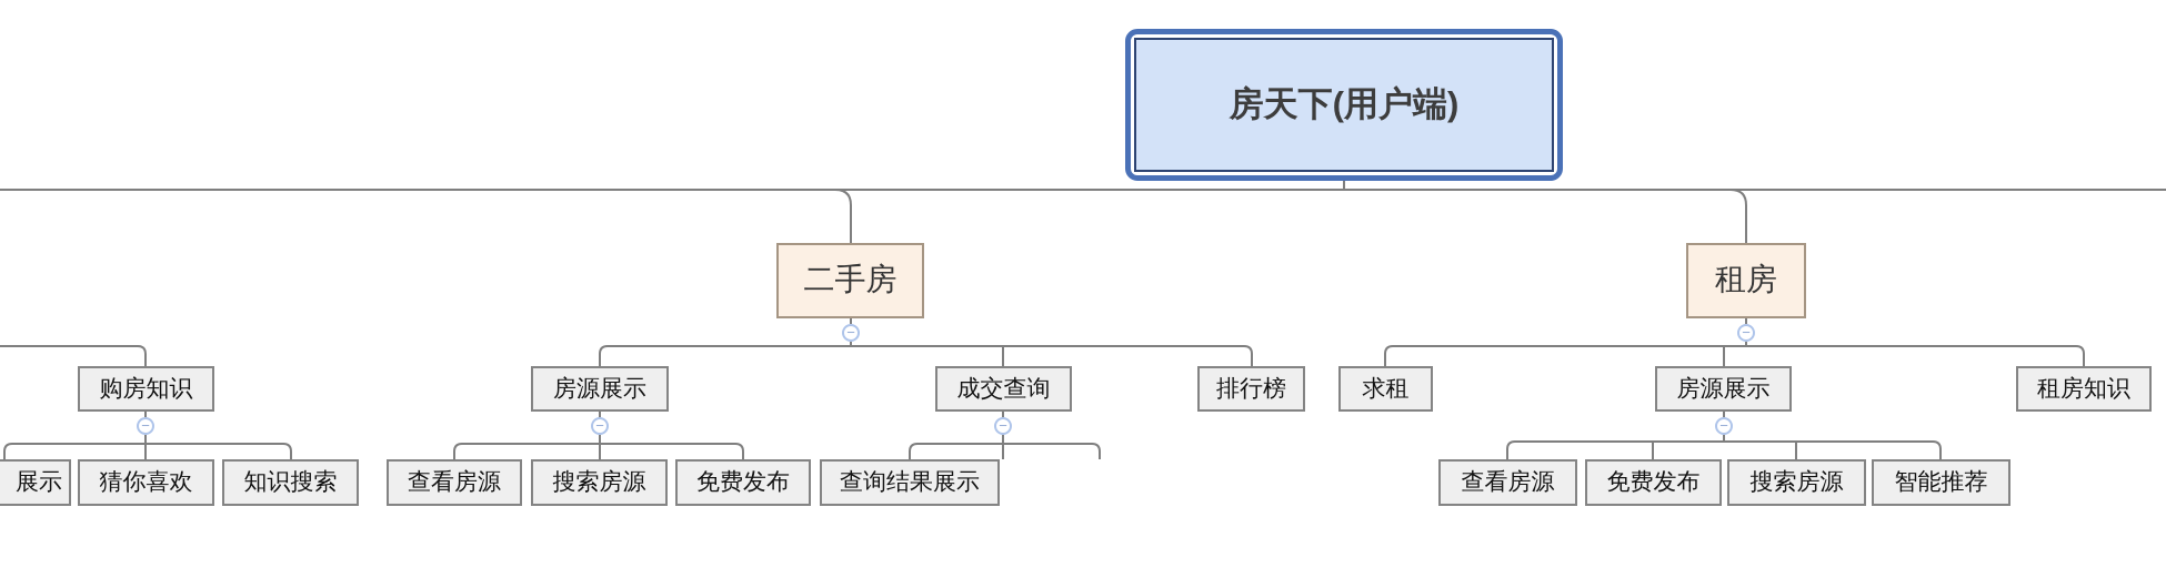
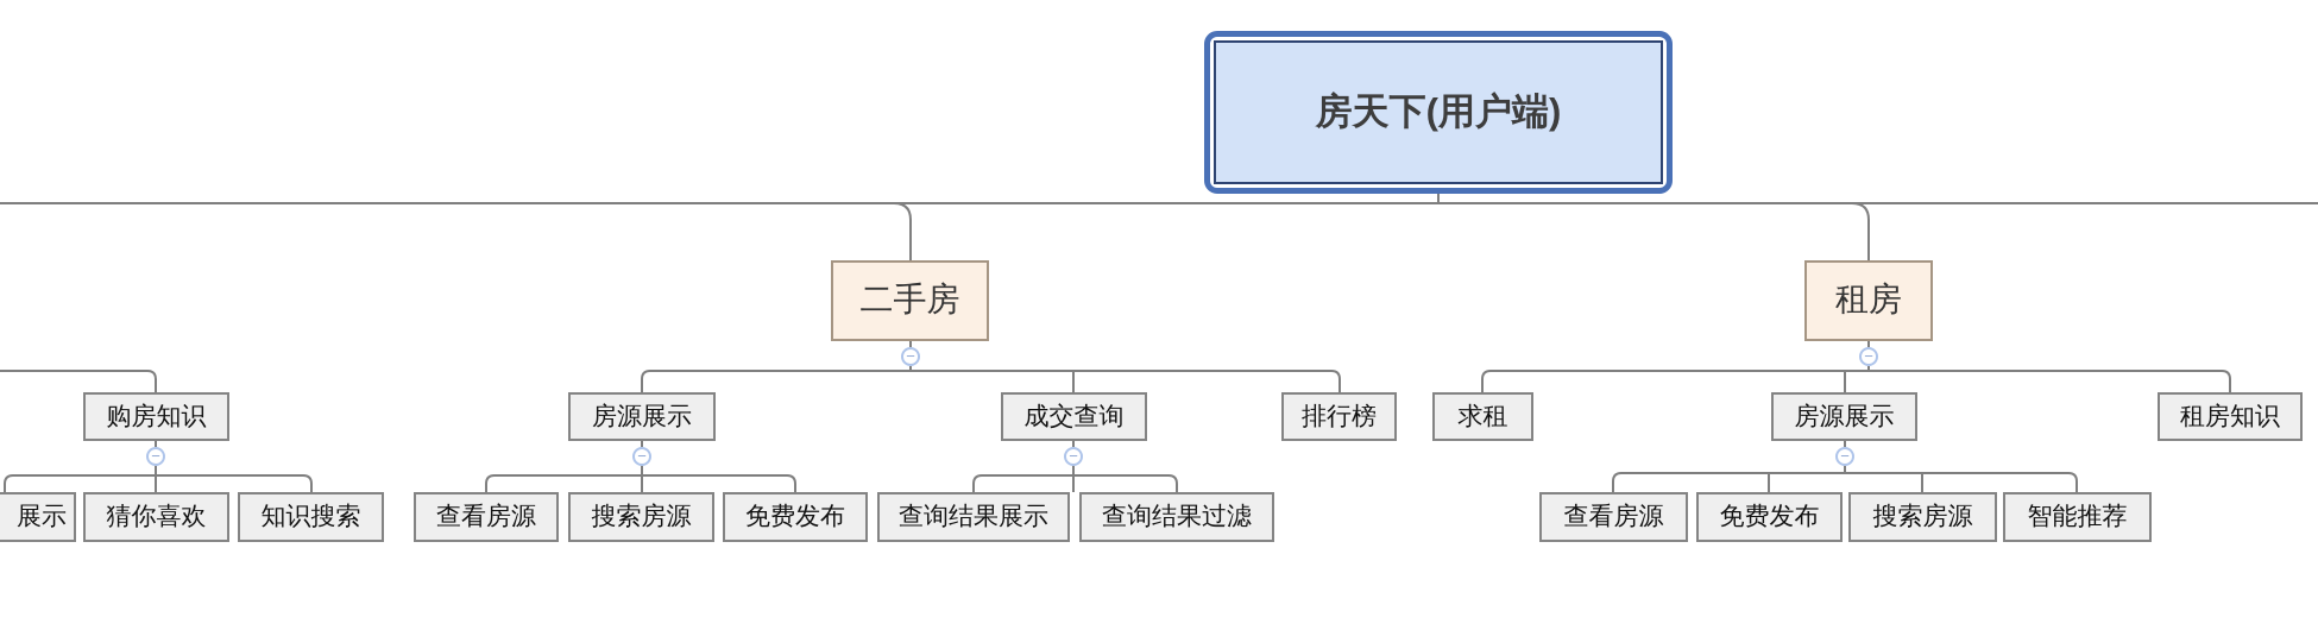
  房天下(用户端)
  二手房
  租房
  购房知识
  房源展示
  成交查询
  排行榜
  求租
  房源展示
  租房知识
  展示
  猜你喜欢
  知识搜索
  查看房源
  搜索房源
  免费发布
  查询结果展示
+ 查询结果过滤
  查看房源
  免费发布
  搜索房源
  智能推荐
  −
  −
  −
  −
  −
  −
